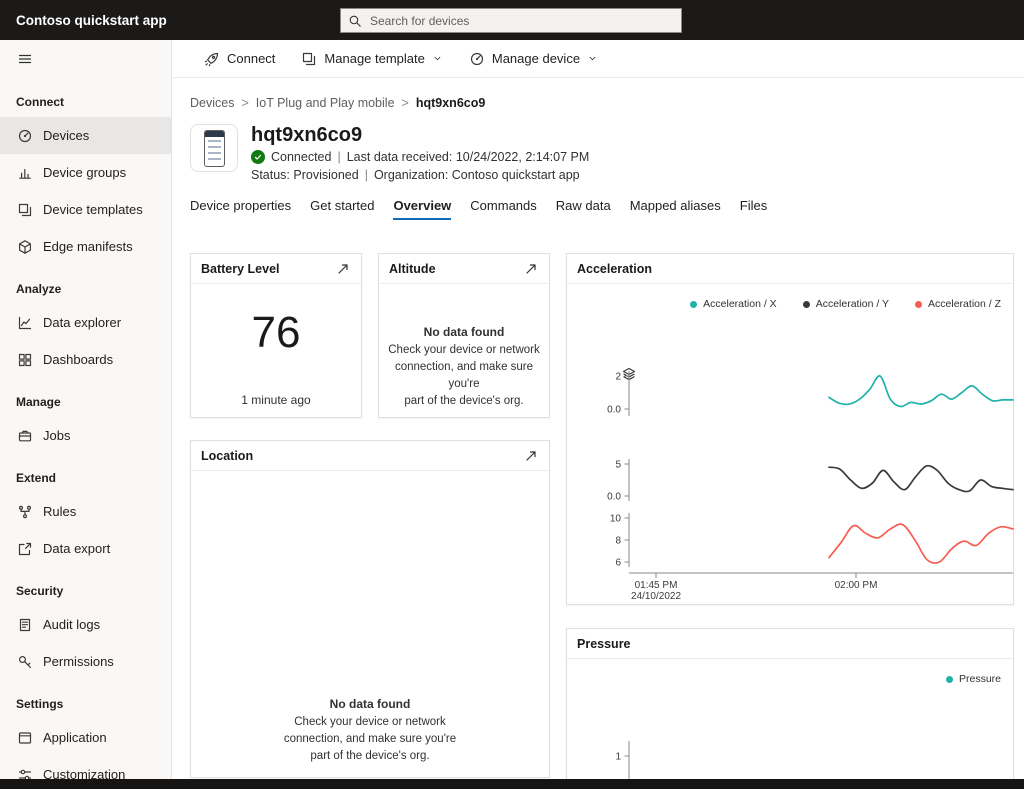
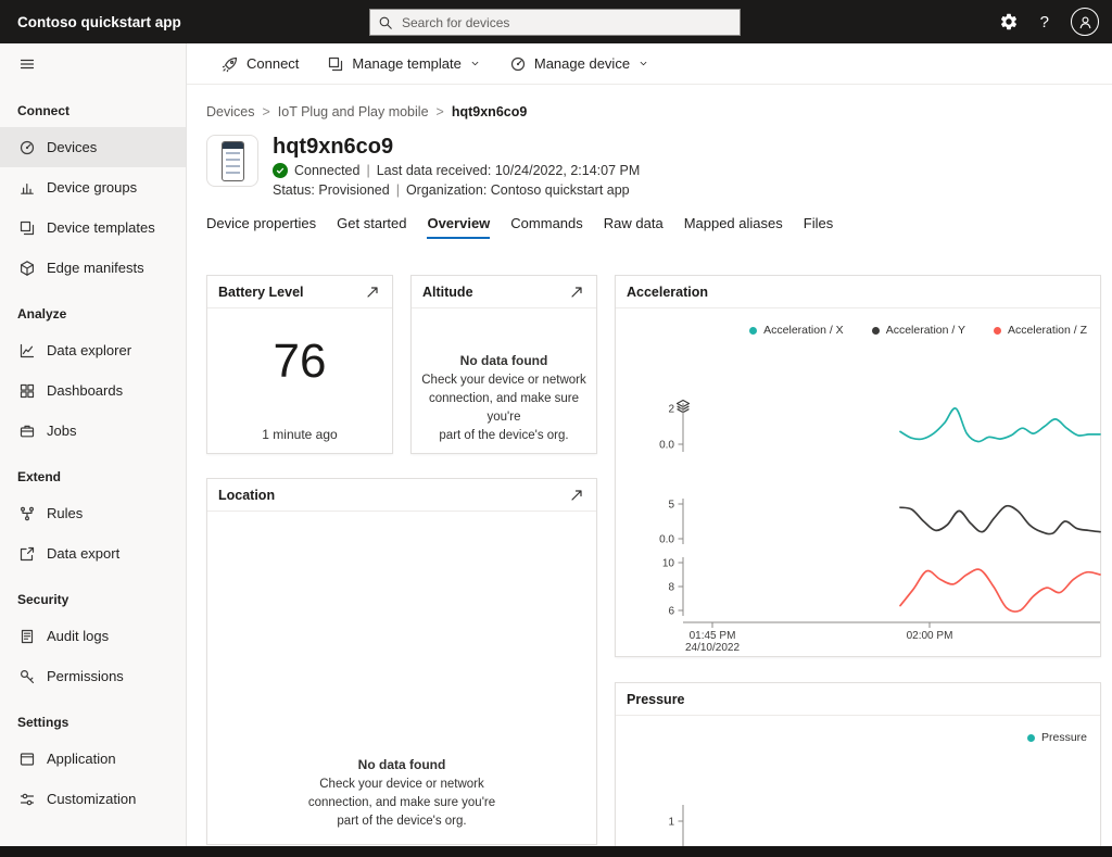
  Contoso quickstart app
  Search for devices
+ ?
  Connect
  Devices
  Device groups
  Device templates
  Edge manifests
  Analyze
  Data explorer
  Dashboards
- Manage
  Jobs
  Extend
  Rules
  Data export
  Security
  Audit logs
  Permissions
  Settings
  Application
  Customization
  Connect
  Manage template
  Manage device
  Devices
  >
  IoT Plug and Play mobile
  >
  hqt9xn6co9
  hqt9xn6co9
  Connected
  |
  Last data received: 10/24/2022, 2:14:07 PM
  Status: Provisioned
  |
  Organization: Contoso quickstart app
  Device properties
  Get started
  Overview
  Commands
  Raw data
  Mapped aliases
  Files
  Battery Level
  76
  1 minute ago
  Altitude
  No data found
  Check your device or network
  connection, and make sure you're
  part of the device's org.
  Acceleration
  Acceleration / X
  Acceleration / Y
  Acceleration / Z
  2
  0.0
  5
  0.0
  10
  8
  6
  01:45 PM
  24/10/2022
  02:00 PM
  Location
  No data found
  Check your device or network
  connection, and make sure you're
  part of the device's org.
  Pressure
  Pressure
  1
